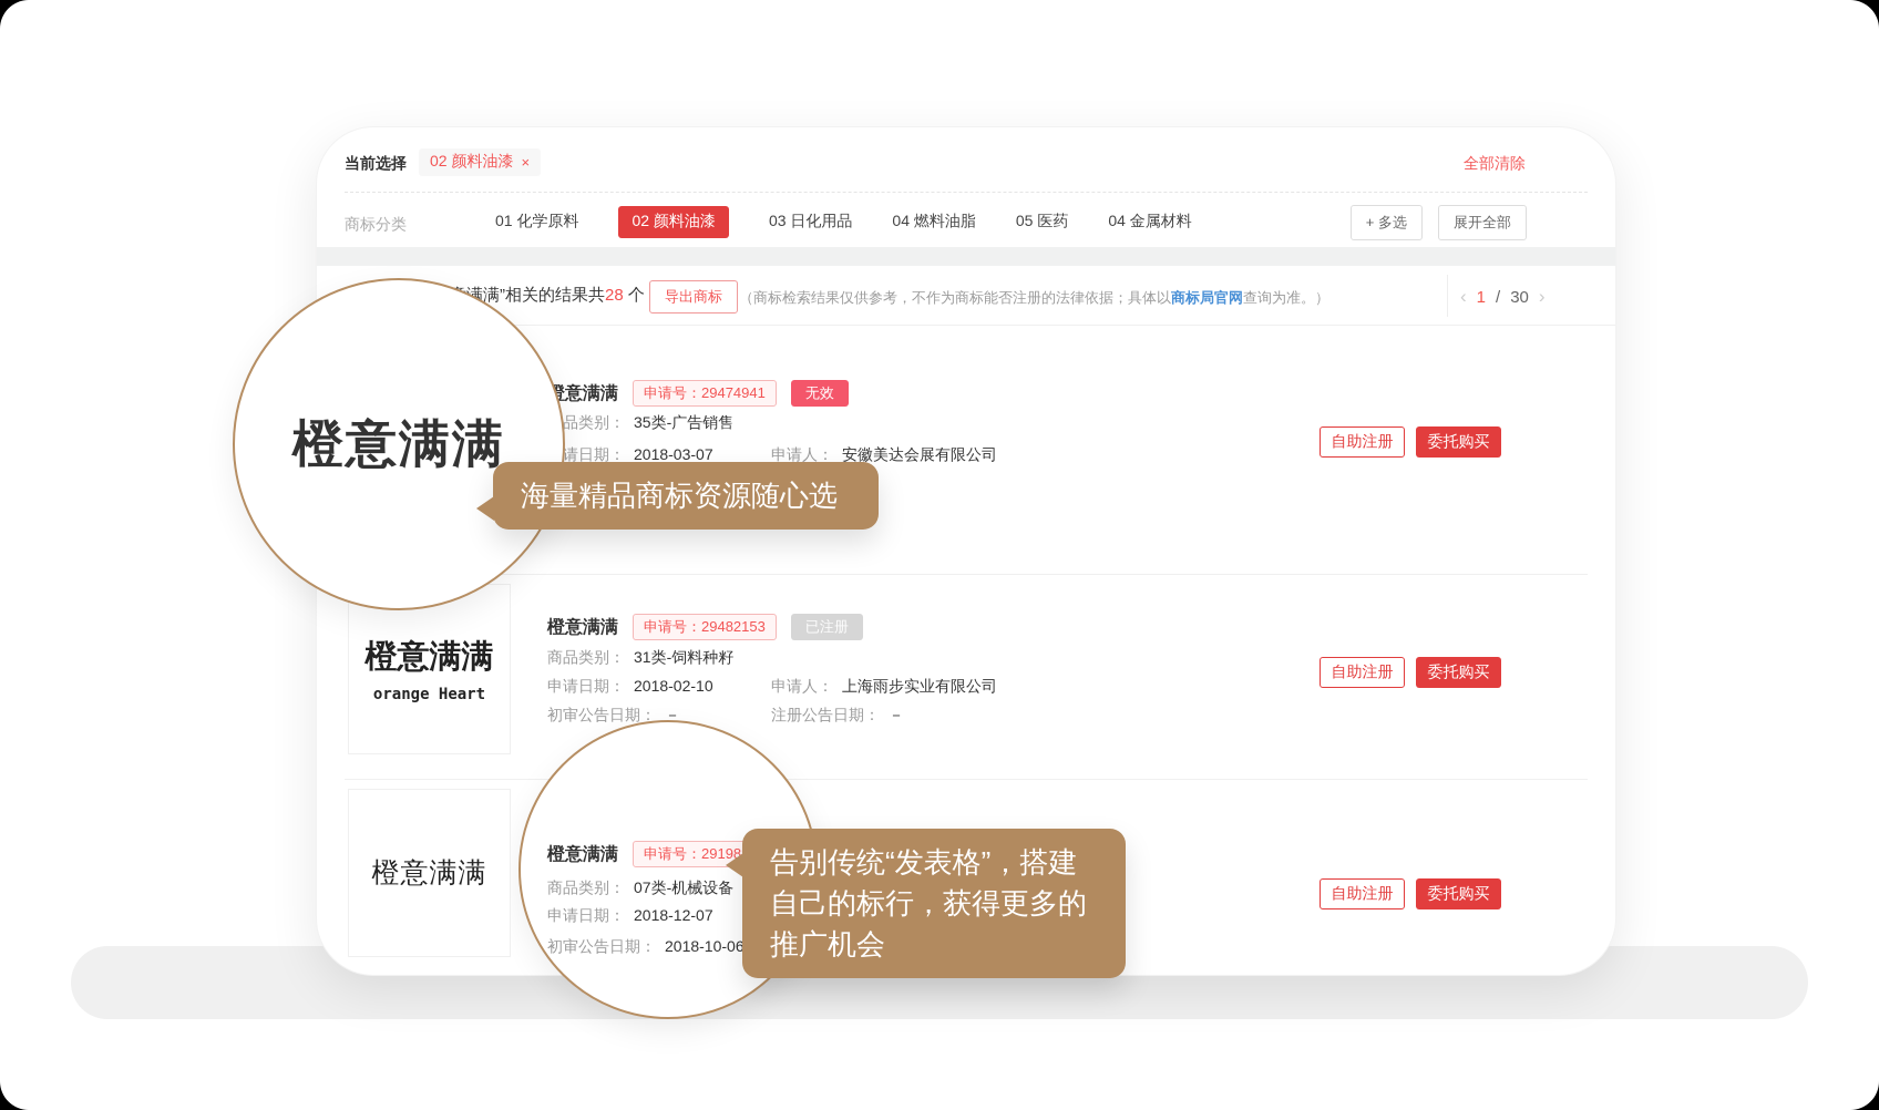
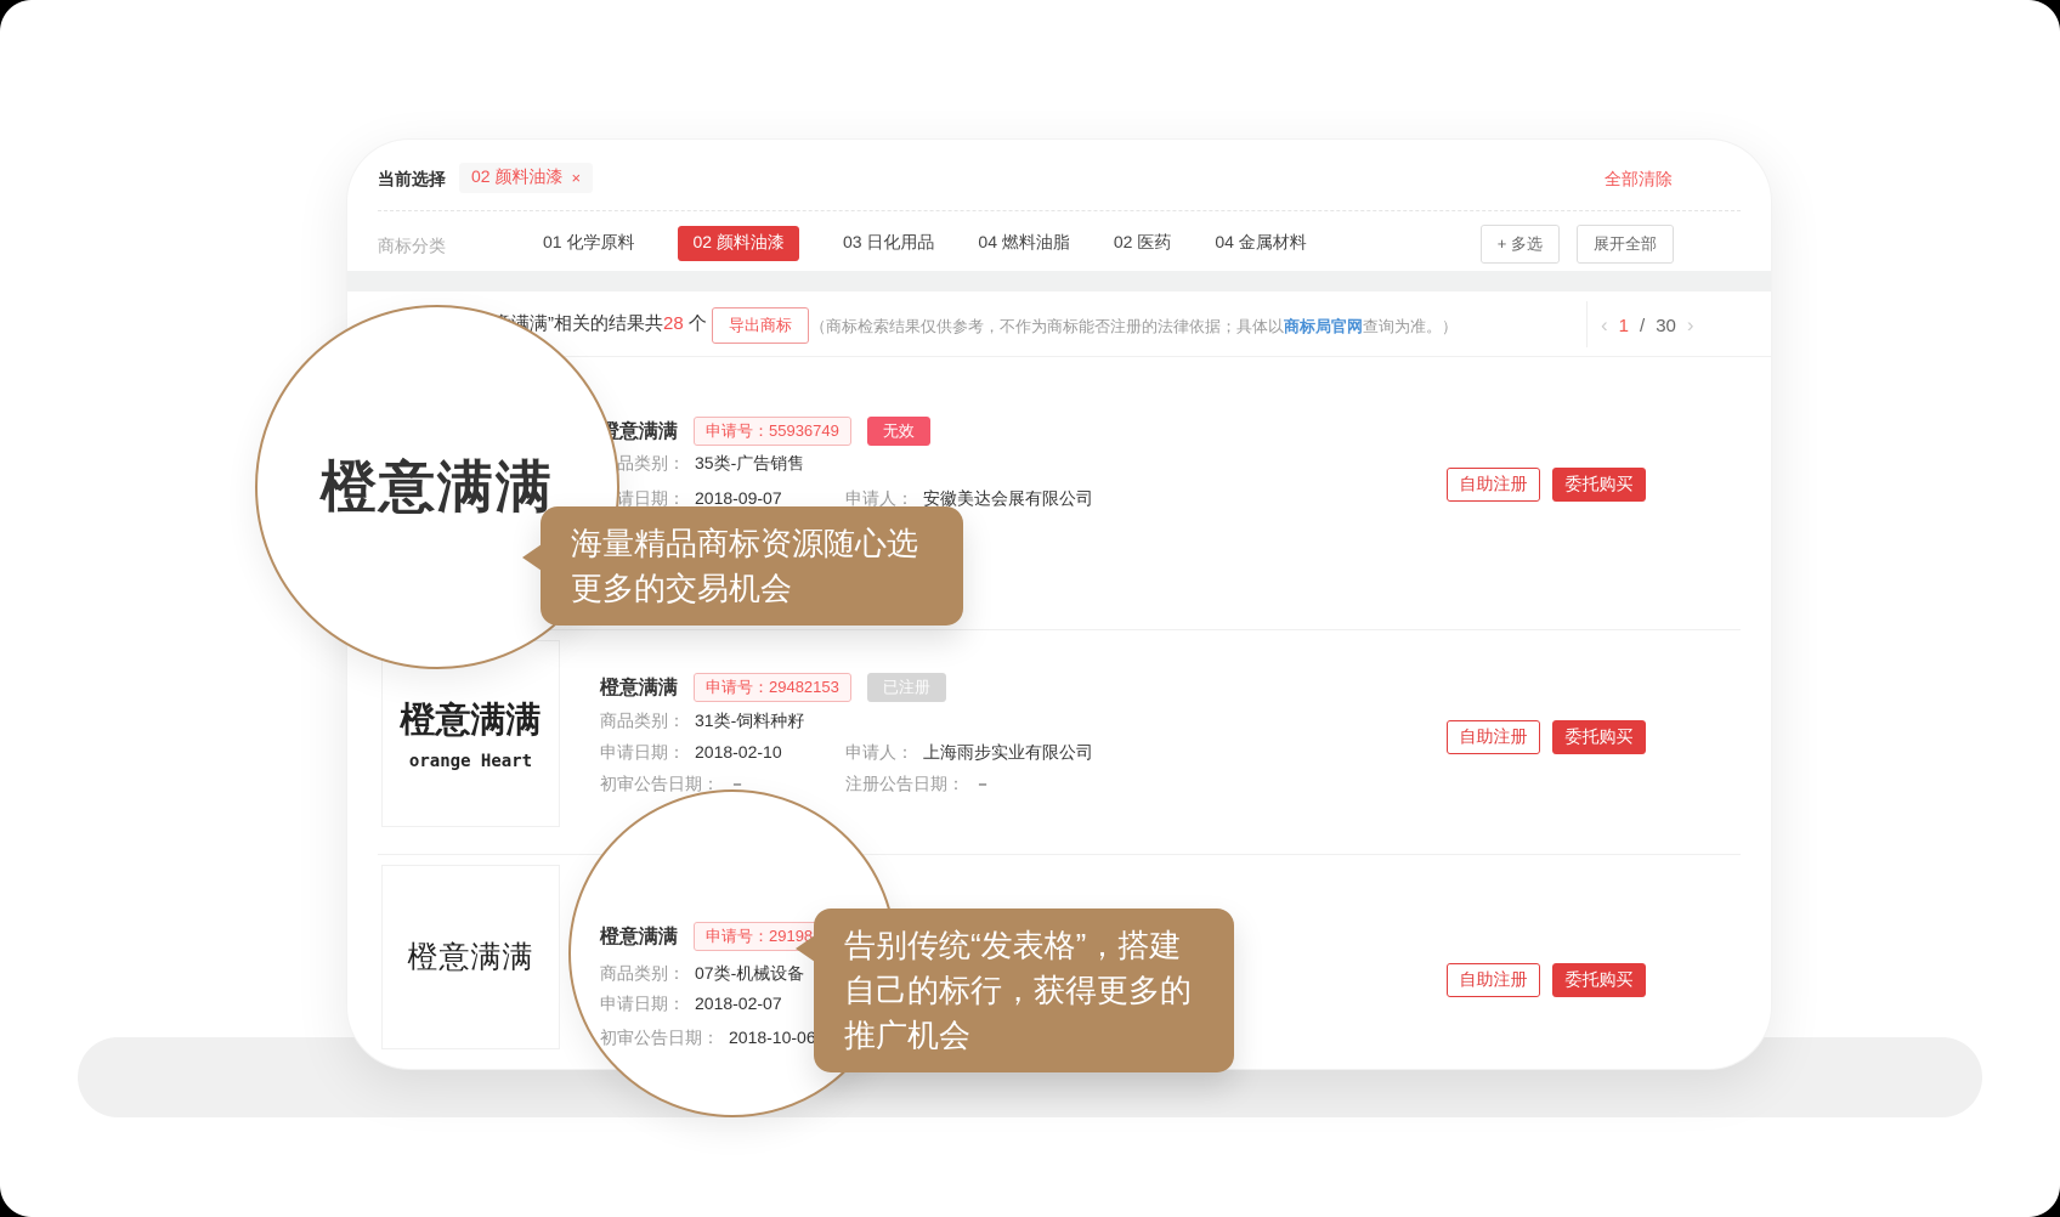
  当前选择
  02 颜料油漆
  ×
  全部清除
  商标分类
  01 化学原料
  02 颜料油漆
  03 日化用品
  04 燃料油脂
- 05 医药
+ 02 医药
  04 金属材料
  + 多选
  展开全部
  导出商标
  （商标检索结果仅供参考，不作为商标能否注册的法律依据；具体以商标局官网查询为准。）
  ‹
  1
  /
  30
  ›
  意满满
- 申请号：29474941
+ 申请号：55936749
  无效
  品类别： 35类-广告销售
- 请日期： 2018-03-07
+ 请日期： 2018-09-07
  申请人： 安徽美达会展有限公司
  自助注册
  委托购买
  橙意满满
  orange Heart
  橙意满满
  申请号：29482153
  已注册
  商品类别： 31类-饲料种籽
  申请日期： 2018-02-10
  申请人： 上海雨步实业有限公司
  初审公告日期： －
  注册公告日期： －
  自助注册
  委托购买
  橙意满满
  橙意满满
  商品类别： 07类-机械设备
- 申请日期： 2018-12-07
+ 申请日期： 2018-02-07
  初审公告日期： 2018-10-06
  自助注册
  委托购买
  橙意满满
  海量精品商标资源随心选
+ 更多的交易机会
  告别传统“发表格”，搭建
  自己的标行，获得更多的
  推广机会
